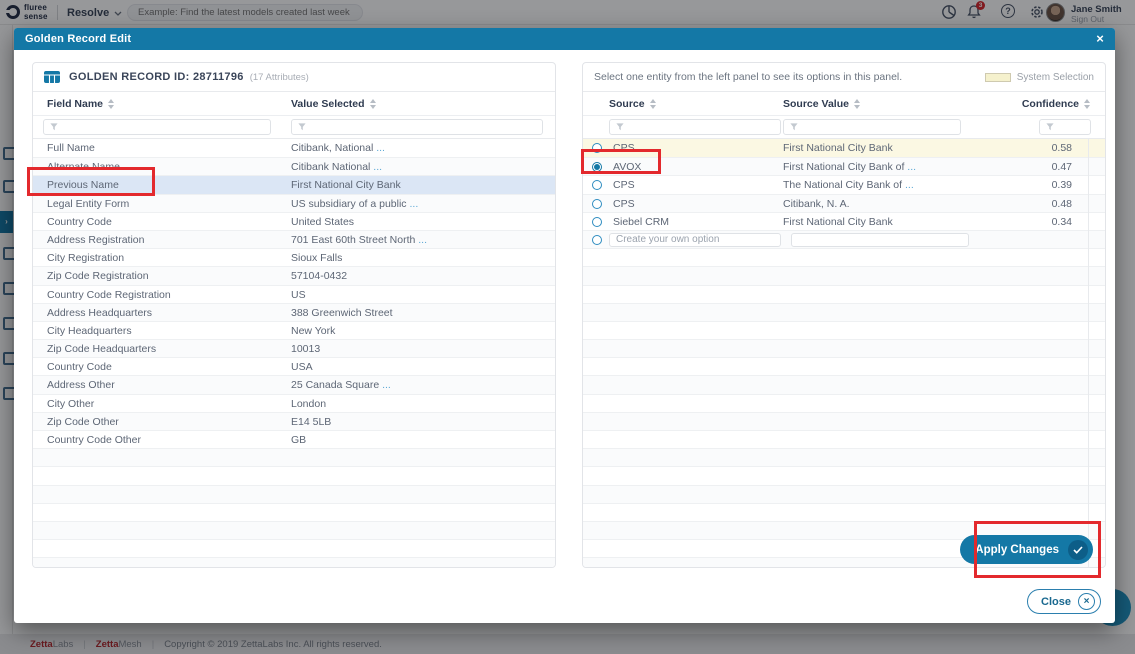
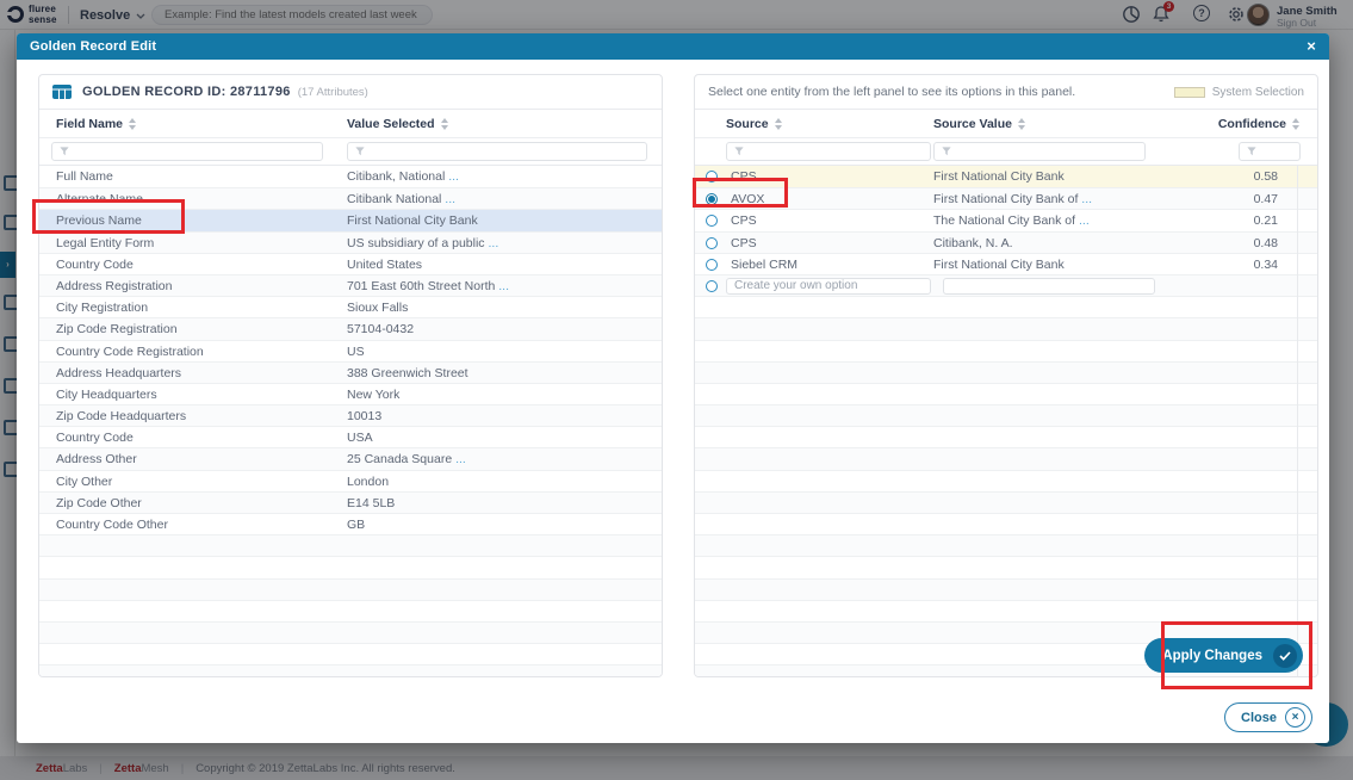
  fluree
  sense
  Resolve
  Example: Find the latest models created last week
  ?
  Jane Smith
  Sign Out
  ›
  ZettaLabs
  |
  ZettaMesh
  Copyright © 2019 ZettaLabs Inc. All rights reserved.
  Golden Record Edit
  ×
  GOLDEN RECORD ID: 28711796
  (17 Attributes)
  Field Name
  Value Selected
  Full Name
  Citibank, National ...
  Alternate Name
  Citibank National ...
  Previous Name
  First National City Bank
  Legal Entity Form
  US subsidiary of a public ...
  Country Code
  United States
  Address Registration
  701 East 60th Street North ...
  City Registration
  Sioux Falls
  Zip Code Registration
  57104-0432
  Country Code Registration
  US
  Address Headquarters
  388 Greenwich Street
  City Headquarters
  New York
  Zip Code Headquarters
  10013
  Country Code
  USA
  Address Other
  25 Canada Square ...
  City Other
  London
  Zip Code Other
  E14 5LB
  Country Code Other
  GB
  Select one entity from the left panel to see its options in this panel.
  System Selection
  Source
  Source Value
  Confidence
  CPS
  First National City Bank
  0.58
  AVOX
  First National City Bank of ...
  0.47
  CPS
  The National City Bank of ...
- 0.39
+ 0.21
  CPS
  Citibank, N. A.
  0.48
  Siebel CRM
  First National City Bank
  0.34
  Create your own option
  Apply Changes
  Close
  ×
